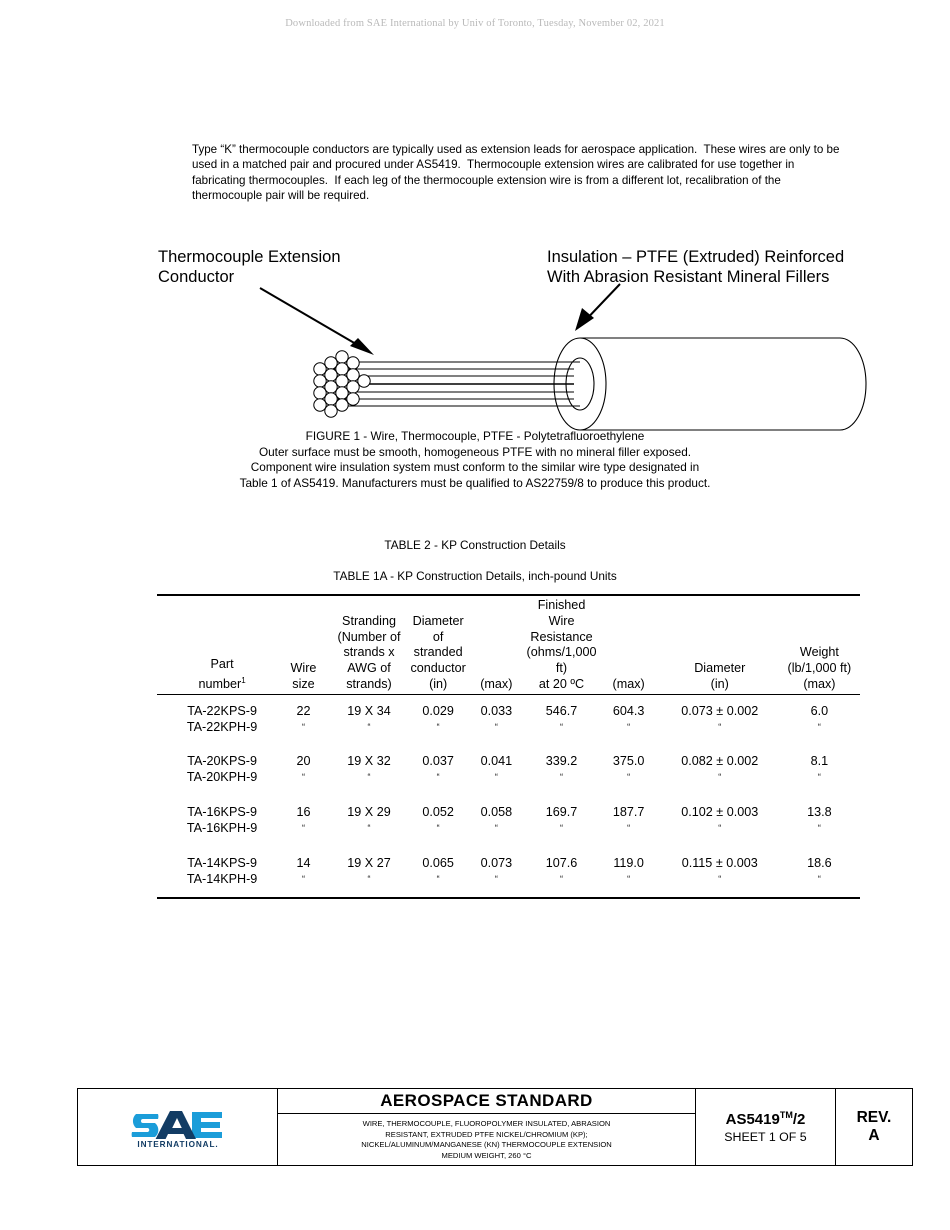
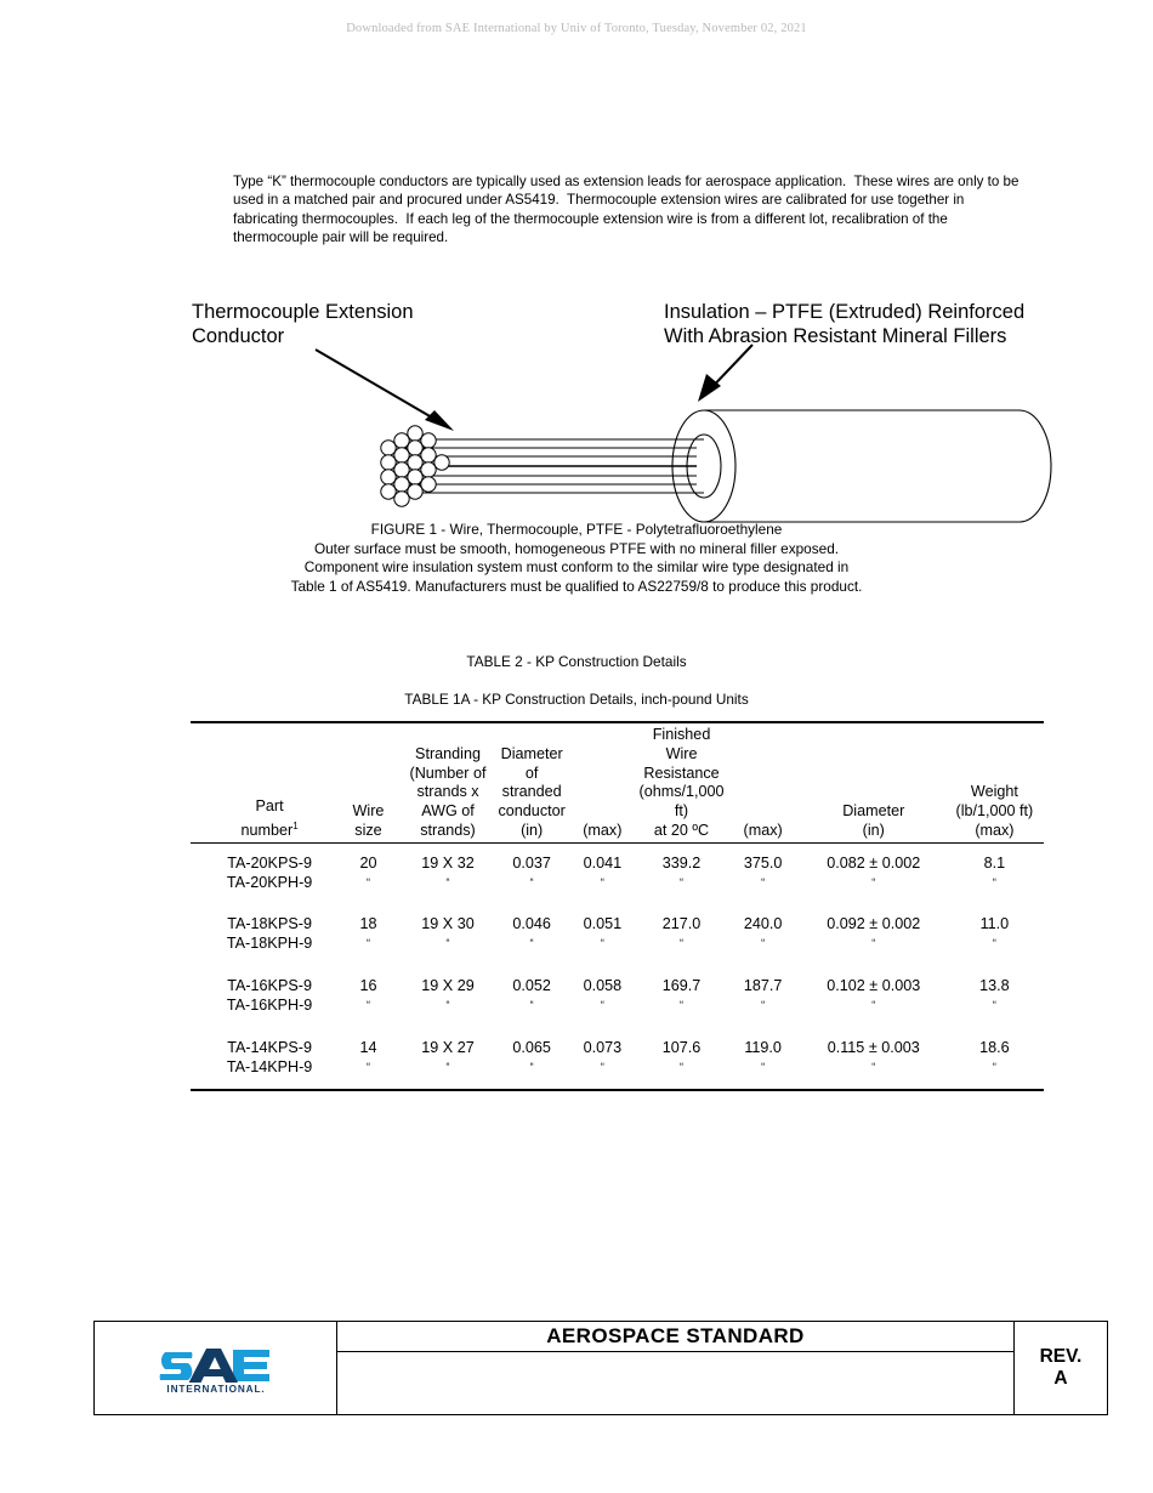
  Downloaded from SAE International by Univ of Toronto, Tuesday, November 02, 2021
  Type “K” thermocouple conductors are typically used as extension leads for aerospace application. These wires are only to be used in a matched pair and procured under AS5419. Thermocouple extension wires are calibrated for use together in fabricating thermocouples. If each leg of the thermocouple extension wire is from a different lot, recalibration of the thermocouple pair will be required.
  Thermocouple Extension
  Conductor
  Insulation – PTFE (Extruded) Reinforced
  With Abrasion Resistant Mineral Fillers
  FIGURE 1 - Wire, Thermocouple, PTFE - Polytetrafluoroethylene
  Outer surface must be smooth, homogeneous PTFE with no mineral filler exposed.
  Component wire insulation system must conform to the similar wire type designated in
  Table 1 of AS5419. Manufacturers must be qualified to AS22759/8 to produce this product.
  TABLE 2 - KP Construction Details
  TABLE 1A - KP Construction Details, inch-pound Units
  Part number1	Wire size	Stranding (Number of strands x AWG of strands)	Diameter of stranded conductor (in)	(max)	Finished Wire Resistance (ohms/1,000 ft) at 20 ºC	(max)	Diameter (in)	Weight (lb/1,000 ft) (max)
- TA-22KPS-9TA-22KPH-9	22“	19 X 34“	0.029“	0.033“	546.7“	604.3“	0.073 ± 0.002“	6.0“
  TA-20KPS-9TA-20KPH-9	20“	19 X 32“	0.037“	0.041“	339.2“	375.0“	0.082 ± 0.002“	8.1“
+ TA-18KPS-9TA-18KPH-9	18“	19 X 30“	0.046“	0.051“	217.0“	240.0“	0.092 ± 0.002“	11.0“
  TA-16KPS-9TA-16KPH-9	16“	19 X 29“	0.052“	0.058“	169.7“	187.7“	0.102 ± 0.003“	13.8“
  TA-14KPS-9TA-14KPH-9	14“	19 X 27“	0.065“	0.073“	107.6“	119.0“	0.115 ± 0.003“	18.6“
  INTERNATIONAL.
  AEROSPACE STANDARD
- WIRE, THERMOCOUPLE, FLUOROPOLYMER INSULATED, ABRASION
- RESISTANT, EXTRUDED PTFE NICKEL/CHROMIUM (KP);
- NICKEL/ALUMINUM/MANGANESE (KN) THERMOCOUPLE EXTENSION
- MEDIUM WEIGHT, 260 °C
- AS5419TM/2
- SHEET 1 OF 5
  REV.
  A
